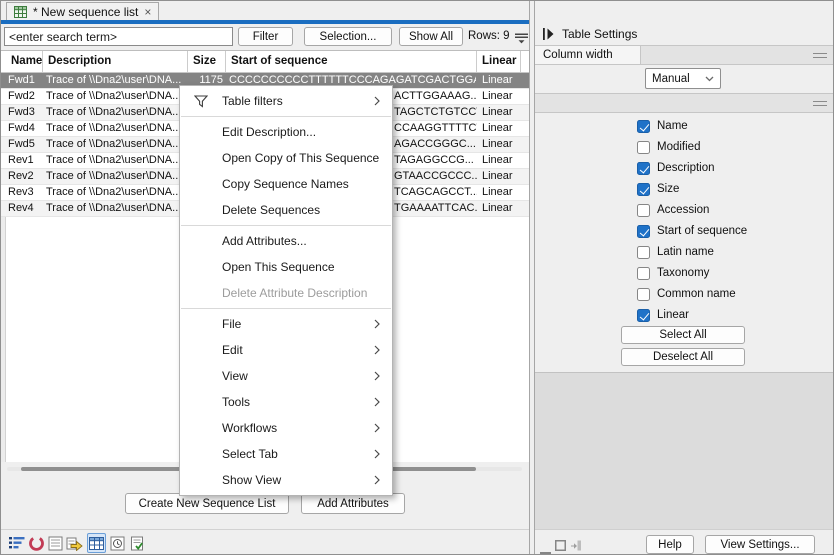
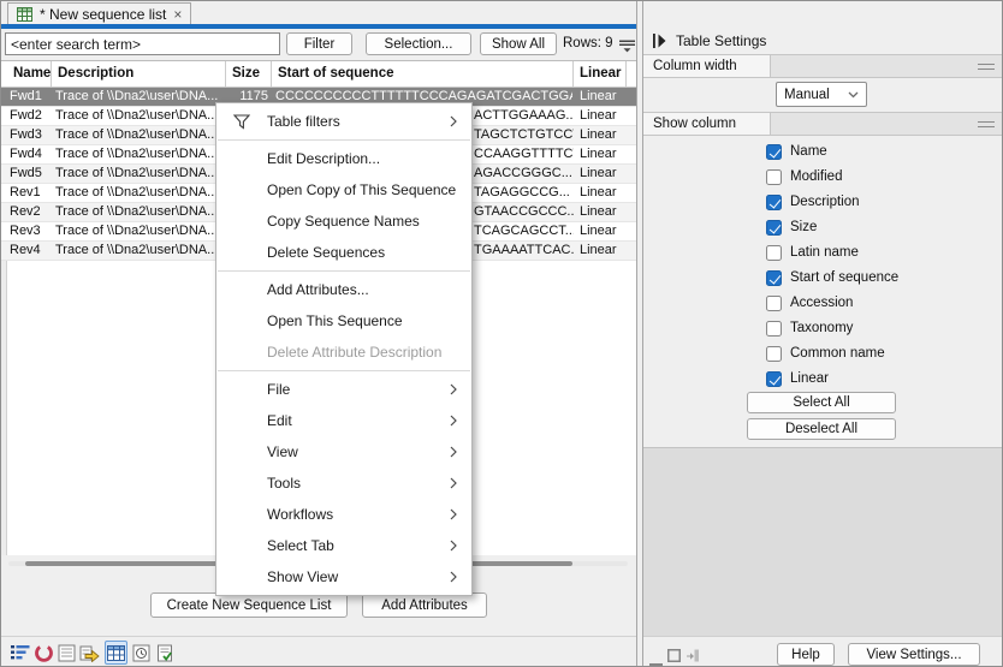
  * New sequence list
  ×
  <enter search term>
  Filter
  Selection...
  Show All
  Rows: 9
  Name
  Description
  Size
  Start of sequence
  Linear
  Fwd1
  Trace of \\Dna2\user\DNA...
  1175
  CCCCCCCCCCTTTTTTCCCAGAGATCGACTGG
  Linear
  Fwd2
  Trace of \\Dna2\user\DNA..
  ACTTGGAAAG..
  Linear
  Fwd3
  Trace of \\Dna2\user\DNA..
  TAGCTCTGTCC
  Linear
  Fwd4
  Trace of \\Dna2\user\DNA..
  CCAAGGTTTTC
  Linear
  Fwd5
  Trace of \\Dna2\user\DNA..
  AGACCGGGC...
  Linear
  Rev1
  Trace of \\Dna2\user\DNA..
  TAGAGGCCG...
  Linear
  Rev2
  Trace of \\Dna2\user\DNA..
  GTAACCGCCC..
  Linear
  Rev3
  Trace of \\Dna2\user\DNA..
  TCAGCAGCCT..
  Linear
  Rev4
  Trace of \\Dna2\user\DNA..
  TGAAAATTCAC.
  Linear
  Create New Sequence List
  Add Attributes
  Table filters
  Edit Description...
  Open Copy of This Sequence
  Copy Sequence Names
  Delete Sequences
  Add Attributes...
  Open This Sequence
  Delete Attribute Description
  File
  Edit
  View
  Tools
  Workflows
  Select Tab
  Show View
  Table Settings
  Column width
  Manual
+ Show column
  Name
  Modified
  Description
  Size
- Accession
+ Latin name
  Start of sequence
- Latin name
+ Accession
  Taxonomy
  Common name
  Linear
  Select All
  Deselect All
  Help
  View Settings...
